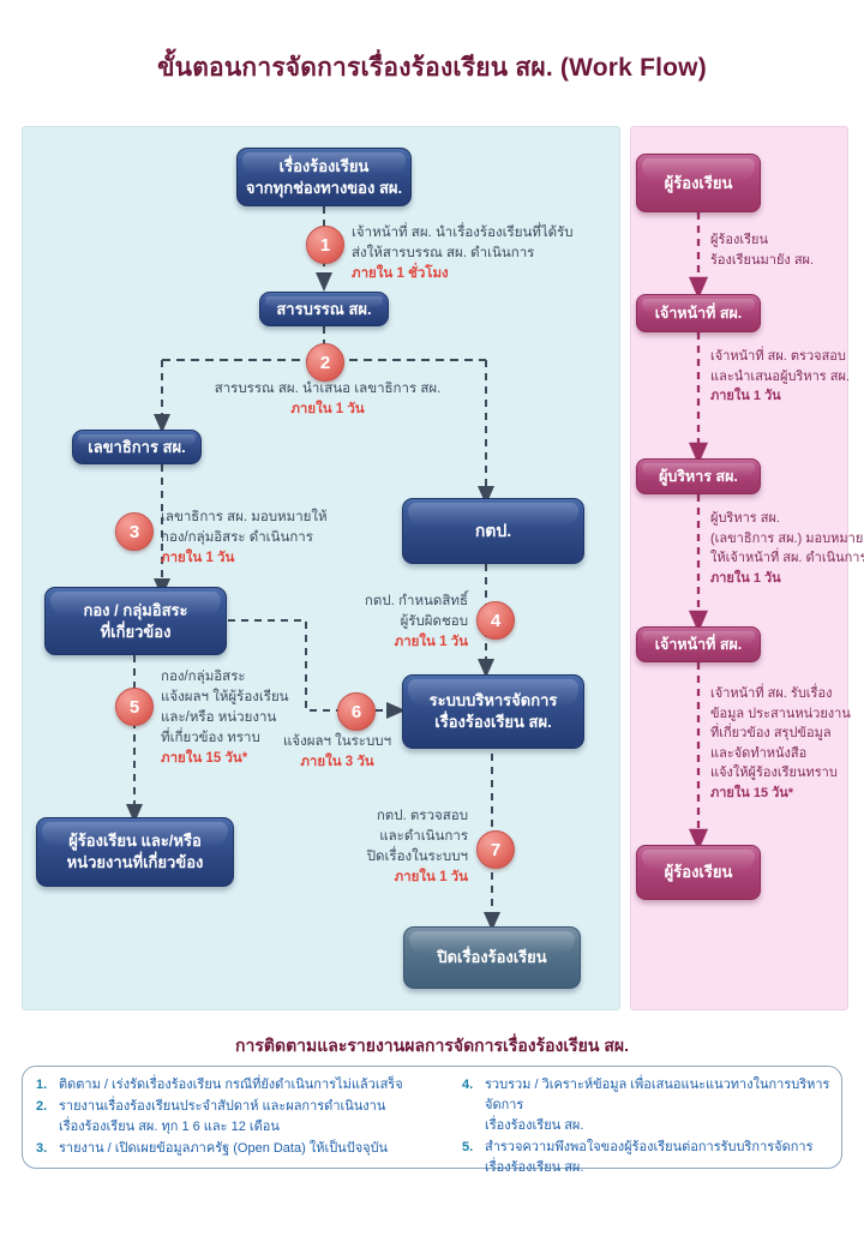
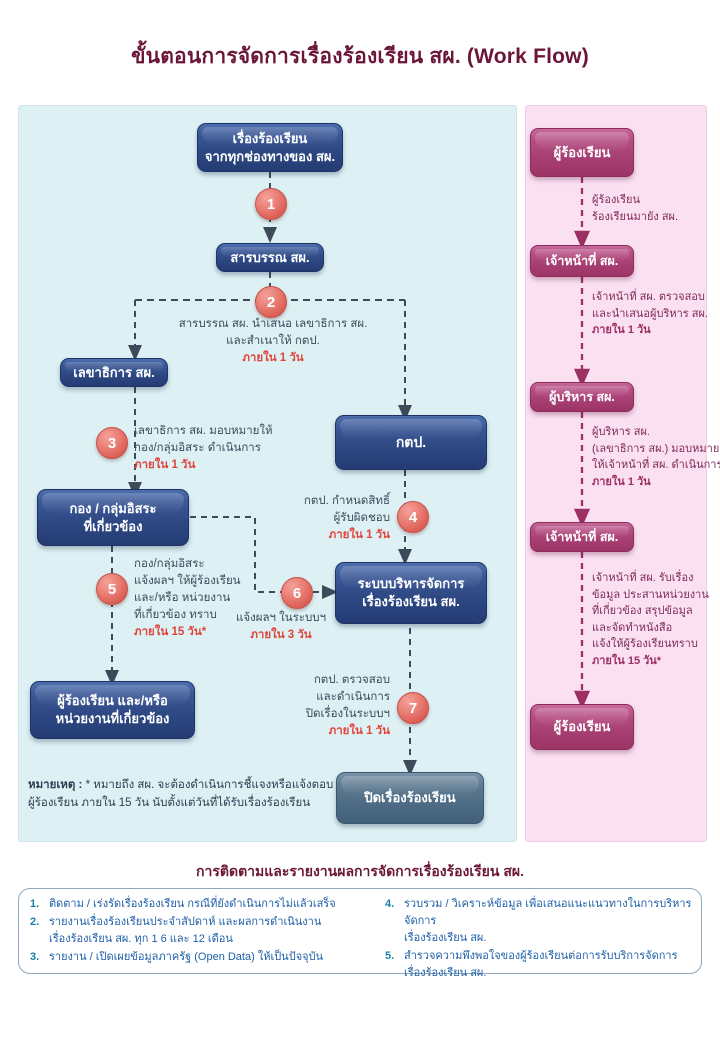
  ขั้นตอนการจัดการเรื่องร้องเรียน สผ. (Work Flow)
  จากทุกช่องทางของ สผ.
  สารบรรณ สผ.
  เลขาธิการ สผ.
  กตป.
  ที่เกี่ยวข้อง
  เรื่องร้องเรียน สผ.
  หน่วยงานที่เกี่ยวข้อง
  ปิดเรื่องร้องเรียน
  1
  2
  3
  4
  5
  6
  7
- เจ้าหน้าที่ สผ. นำเรื่องร้องเรียนที่ได้รับ
- ส่งให้สารบรรณ สผ. ดำเนินการ
- ภายใน 1 ชั่วโมง
  สารบรรณ สผ. นำเสนอ เลขาธิการ สผ.
+ และสำเนาให้ กตป.
  ภายใน 1 วัน
  เลขาธิการ สผ. มอบหมายให้
  กอง/กลุ่มอิสระ ดำเนินการ
  ภายใน 1 วัน
  กตป. กำหนดสิทธิ์
  ผู้รับผิดชอบ
  ภายใน 1 วัน
  กอง/กลุ่มอิสระ
  แจ้งผลฯ ให้ผู้ร้องเรียน
  และ/หรือ หน่วยงาน
  ที่เกี่ยวข้อง ทราบ
  ภายใน 15 วัน*
  แจ้งผลฯ ในระบบฯ
  ภายใน 3 วัน
  กตป. ตรวจสอบ
  และดำเนินการ
  ปิดเรื่องในระบบฯ
  ภายใน 1 วัน
+ หมายเหตุ : * หมายถึง สผ. จะต้องดำเนินการชี้แจงหรือแจ้งตอบ
+ ผู้ร้องเรียน ภายใน 15 วัน นับตั้งแต่วันที่ได้รับเรื่องร้องเรียน
  ผู้ร้องเรียน
  ผู้ร้องเรียน
  ผู้ร้องเรียน
  ร้องเรียนมายัง สผ.
  เจ้าหน้าที่ สผ. ตรวจสอบ
  และนำเสนอผู้บริหาร สผ.
  ภายใน 1 วัน
  ผู้บริหาร สผ.
  (เลขาธิการ สผ.) มอบหมาย
  ให้เจ้าหน้าที่ สผ. ดำเนินการ
  ภายใน 1 วัน
  เจ้าหน้าที่ สผ. รับเรื่อง
  ข้อมูล ประสานหน่วยงาน
  ที่เกี่ยวข้อง สรุปข้อมูล
  และจัดทำหนังสือ
  แจ้งให้ผู้ร้องเรียนทราบ
  ภายใน 15 วัน*
  การติดตามและรายงานผลการจัดการเรื่องร้องเรียน สผ.
  1.
  ติดตาม / เร่งรัดเรื่องร้องเรียน กรณีที่ยังดำเนินการไม่แล้วเสร็จ
  2.
  รายงานเรื่องร้องเรียนประจำสัปดาห์ และผลการดำเนินงาน
  เรื่องร้องเรียน สผ. ทุก 1 6 และ 12 เดือน
  3.
  รายงาน / เปิดเผยข้อมูลภาครัฐ (Open Data) ให้เป็นปัจจุบัน
  4.
  รวบรวม / วิเคราะห์ข้อมูล เพื่อเสนอแนะแนวทางในการบริหารจัดการ
  เรื่องร้องเรียน สผ.
  5.
  สำรวจความพึงพอใจของผู้ร้องเรียนต่อการรับบริการจัดการ
  เรื่องร้องเรียน สผ.
